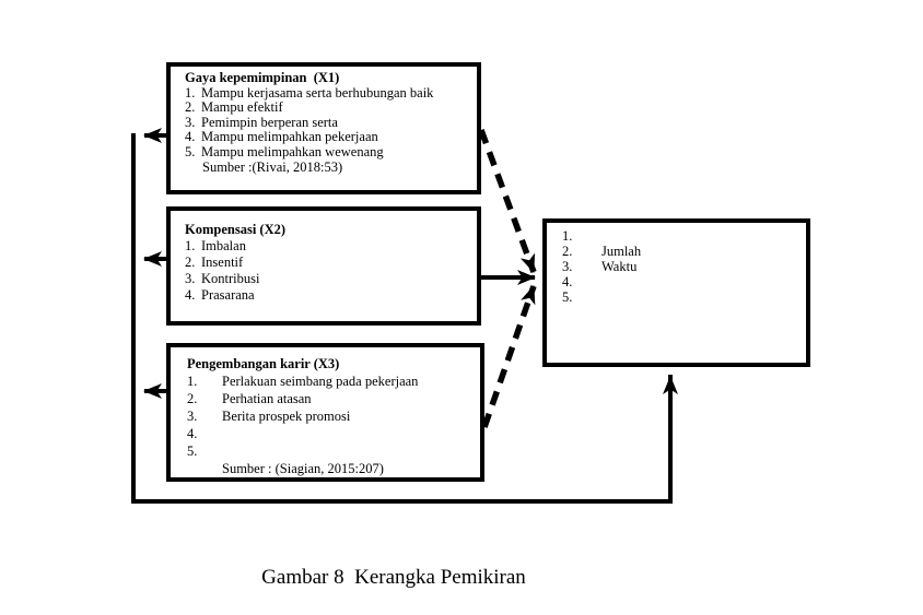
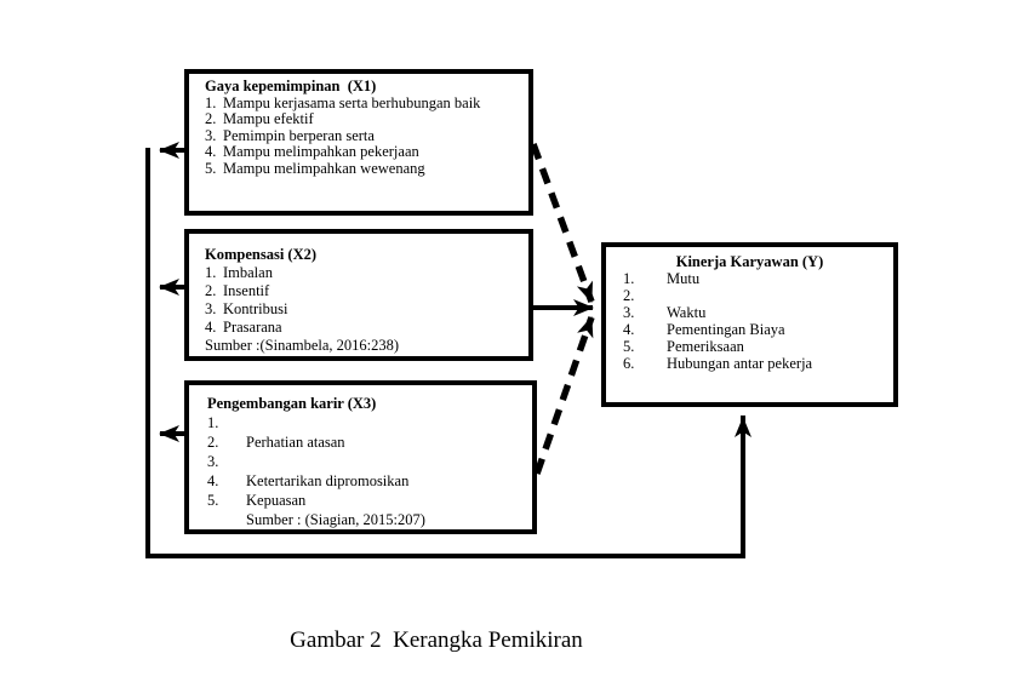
  Gaya kepemimpinan (X1)
  1.
  Mampu kerjasama serta berhubungan baik
  2.
  Mampu efektif
  3.
  Pemimpin berperan serta
  4.
  Mampu melimpahkan pekerjaan
  5.
  Mampu melimpahkan wewenang
- Sumber :(Rivai, 2018:53)
  Kompensasi (X2)
  1.
  Imbalan
  2.
  Insentif
  3.
  Kontribusi
  4.
  Prasarana
+ Sumber :(Sinambela, 2016:238)
  Pengembangan karir (X3)
  1.
- Perlakuan seimbang pada pekerjaan
  2.
  Perhatian atasan
  3.
- Berita prospek promosi
  4.
+ Ketertarikan dipromosikan
  5.
+ Kepuasan
  Sumber : (Siagian, 2015:207)
+ Kinerja Karyawan (Y)
  1.
+ Mutu
  2.
- Jumlah
  3.
  Waktu
  4.
+ Pementingan Biaya
  5.
+ Pemeriksaan
+ 6.
+ Hubungan antar pekerja
- Gambar 8 Kerangka Pemikiran
+ Gambar 2 Kerangka Pemikiran
